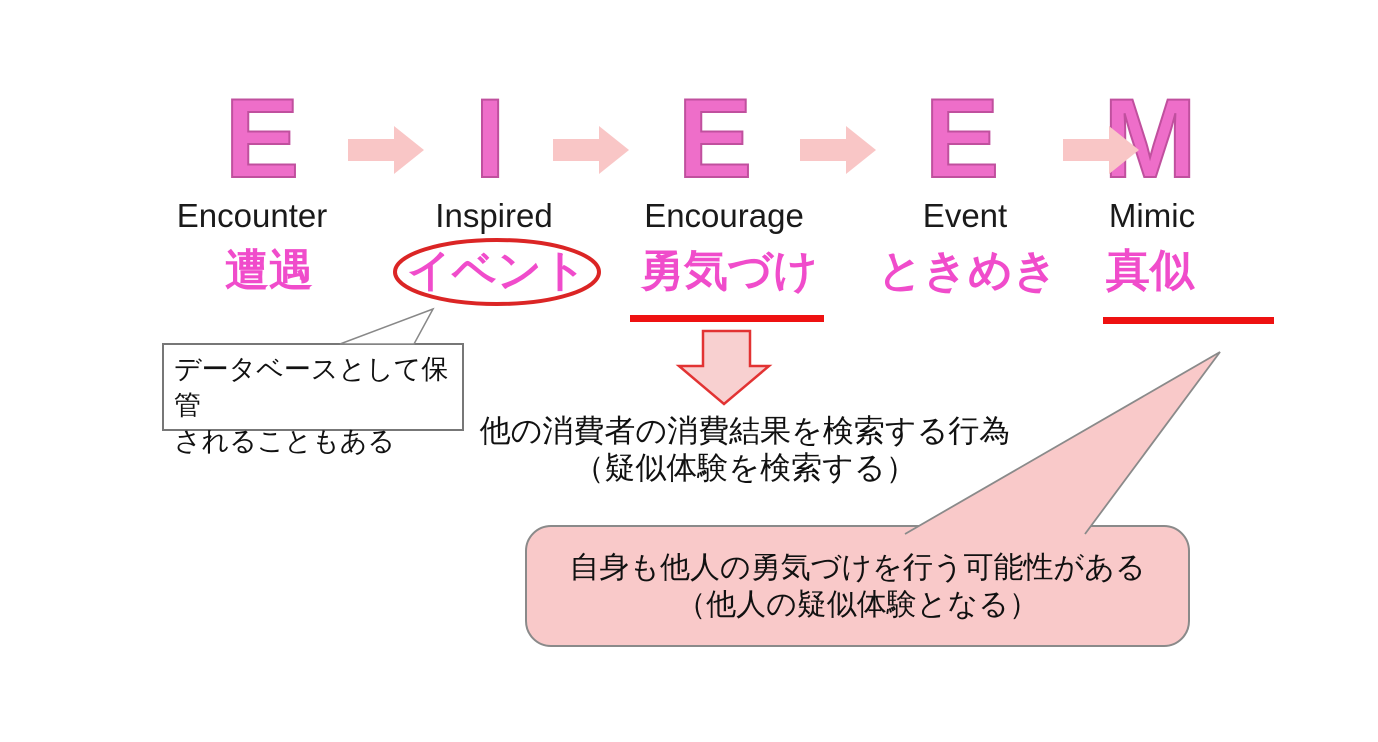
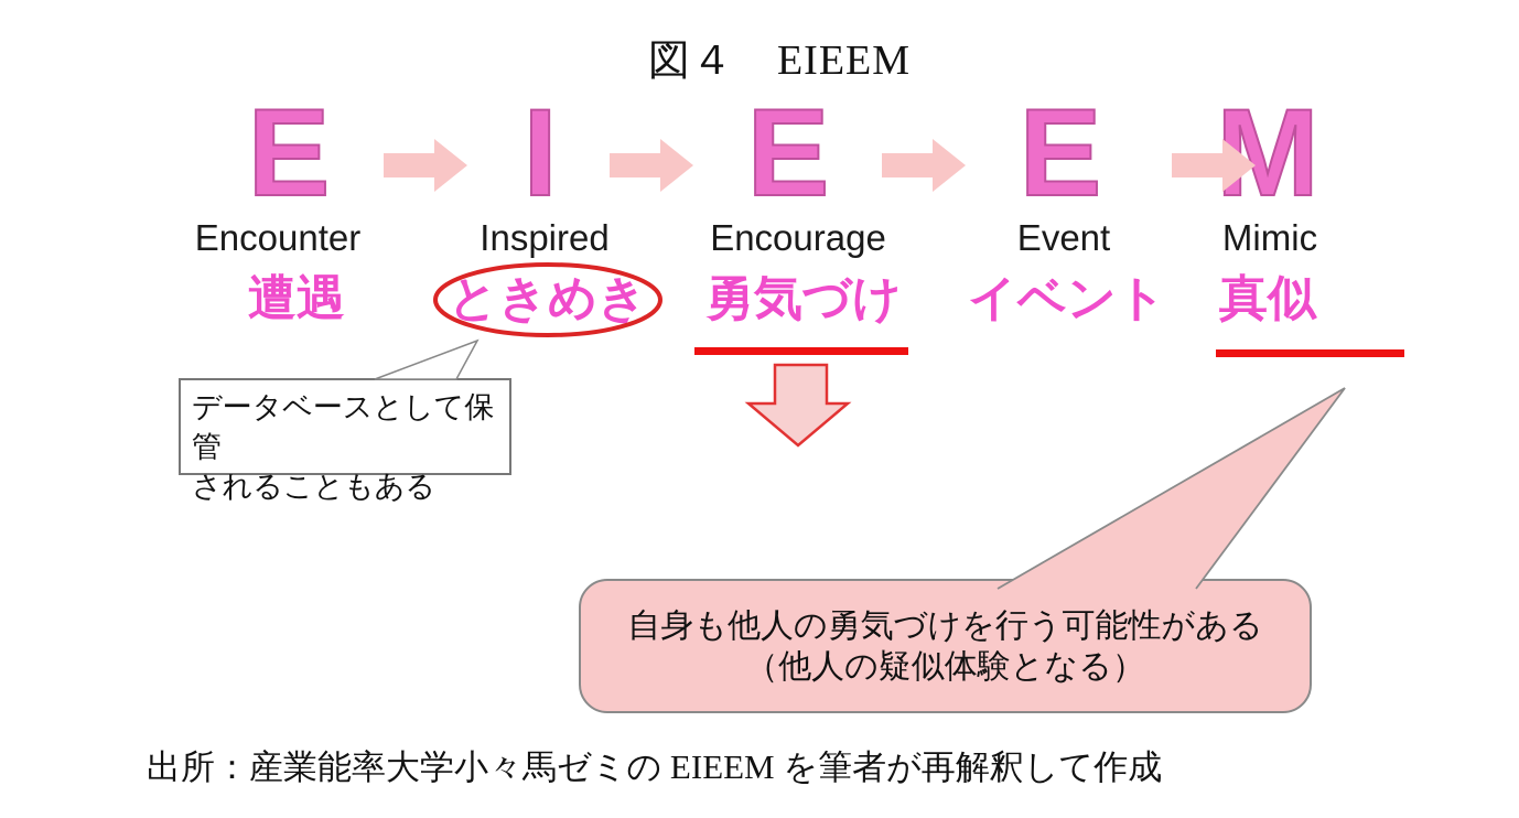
+ 図４ EIEEM
  E
  I
  E
  E
  M
  Encounter
  Inspired
  Encourage
  Event
  Mimic
  遭遇
- イベント
+ ときめき
  勇気づけ
- ときめき
+ イベント
  真似
  データベースとして保管
  されることもある
- 他の消費者の消費結果を検索する行為
- （疑似体験を検索する）
  自身も他人の勇気づけを行う可能性がある
  （他人の疑似体験となる）
+ 出所：産業能率大学小々馬ゼミの EIEEM を筆者が再解釈して作成
